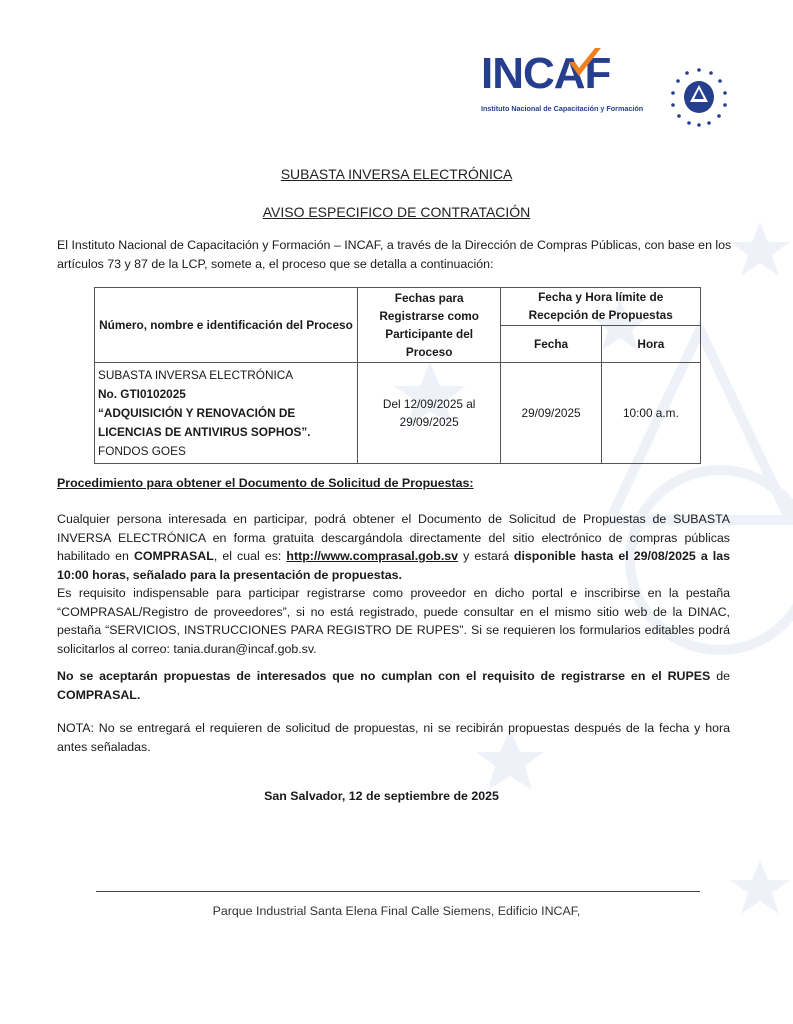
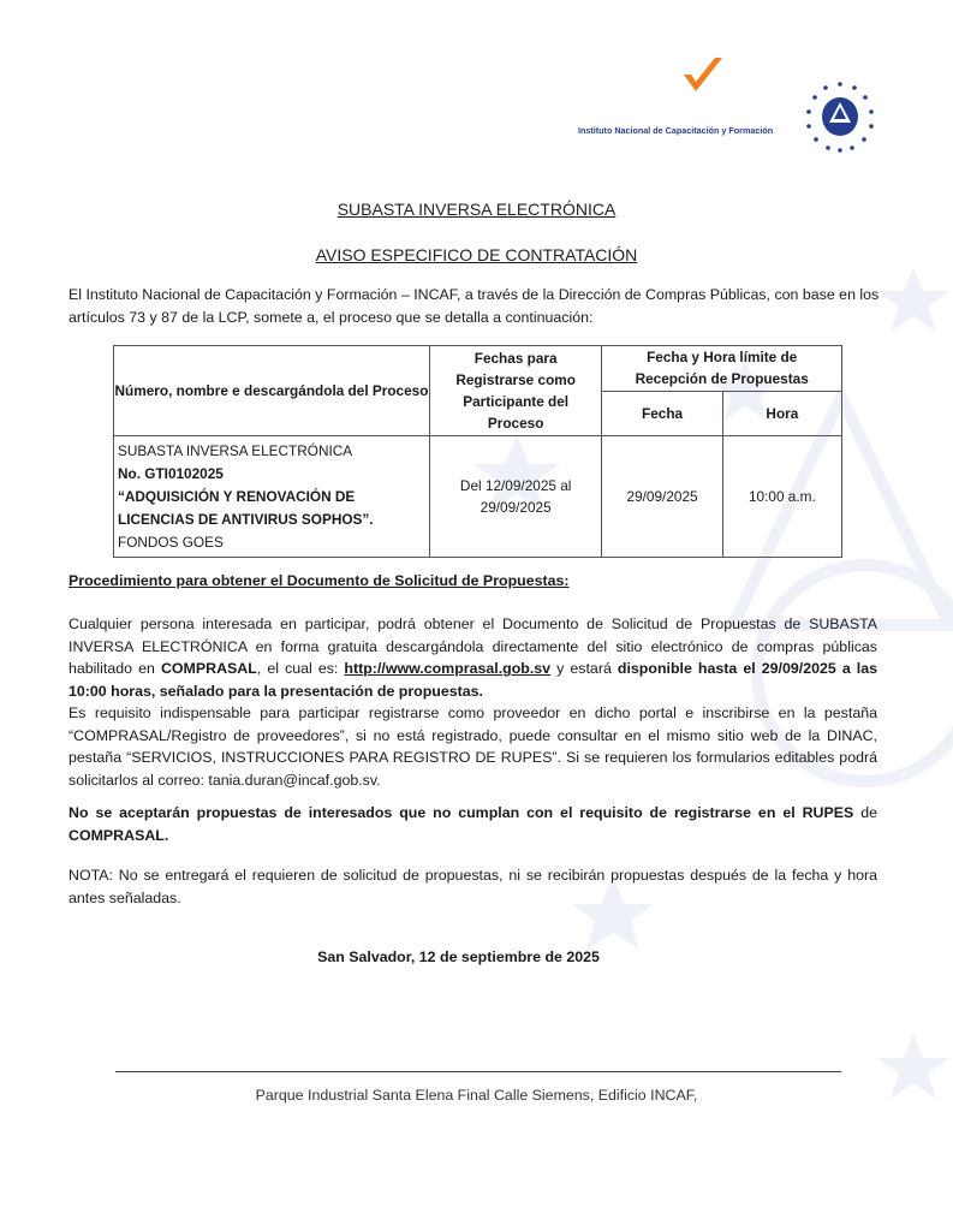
- INCAF
  Instituto Nacional de Capacitación y Formación
  SUBASTA INVERSA ELECTRÓNICA
  AVISO ESPECIFICO DE CONTRATACIÓN
  El Instituto Nacional de Capacitación y Formación – INCAF, a través de la Dirección de Compras Públicas, con base en los artículos 73 y 87 de la LCP, somete a, el proceso que se detalla a continuación:
- Número, nombre e identificación del Proceso	Fechas para Registrarse como Participante del Proceso	Fecha y Hora límite de Recepción de Propuestas
+ Número, nombre e descargándola del Proceso	Fechas para Registrarse como Participante del Proceso	Fecha y Hora límite de Recepción de Propuestas
  Fecha	Hora
  SUBASTA INVERSA ELECTRÓNICA No. GTI0102025 “ADQUISICIÓN Y RENOVACIÓN DE LICENCIAS DE ANTIVIRUS SOPHOS”. FONDOS GOES	Del 12/09/2025 al 29/09/2025	29/09/2025	10:00 a.m.
  Procedimiento para obtener el Documento de Solicitud de Propuestas:
- Cualquier persona interesada en participar, podrá obtener el Documento de Solicitud de Propuestas de SUBASTA INVERSA ELECTRÓNICA en forma gratuita descargándola directamente del sitio electrónico de compras públicas habilitado en COMPRASAL, el cual es: http://www.comprasal.gob.sv y estará disponible hasta el 29/08/2025 a las 10:00 horas, señalado para la presentación de propuestas.
+ Cualquier persona interesada en participar, podrá obtener el Documento de Solicitud de Propuestas de SUBASTA INVERSA ELECTRÓNICA en forma gratuita descargándola directamente del sitio electrónico de compras públicas habilitado en COMPRASAL, el cual es: http://www.comprasal.gob.sv y estará disponible hasta el 29/09/2025 a las 10:00 horas, señalado para la presentación de propuestas.
  Es requisito indispensable para participar registrarse como proveedor en dicho portal e inscribirse en la pestaña “COMPRASAL/Registro de proveedores”, si no está registrado, puede consultar en el mismo sitio web de la DINAC, pestaña “SERVICIOS, INSTRUCCIONES PARA REGISTRO DE RUPES”. Si se requieren los formularios editables podrá solicitarlos al correo: tania.duran@incaf.gob.sv.
  No se aceptarán propuestas de interesados que no cumplan con el requisito de registrarse en el RUPES de COMPRASAL.
  NOTA: No se entregará el requieren de solicitud de propuestas, ni se recibirán propuestas después de la fecha y hora antes señaladas.
  San Salvador, 12 de septiembre de 2025
  Parque Industrial Santa Elena Final Calle Siemens, Edificio INCAF,
